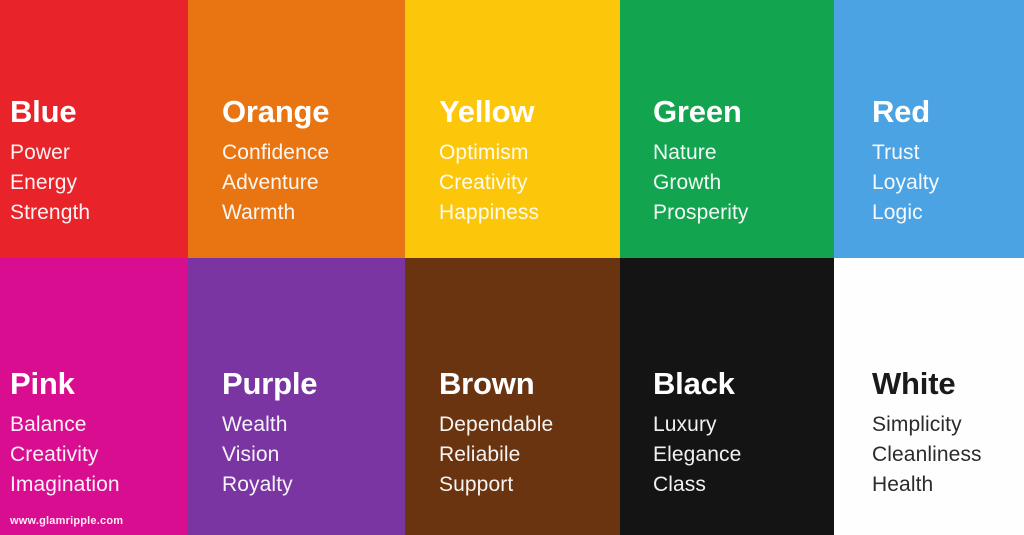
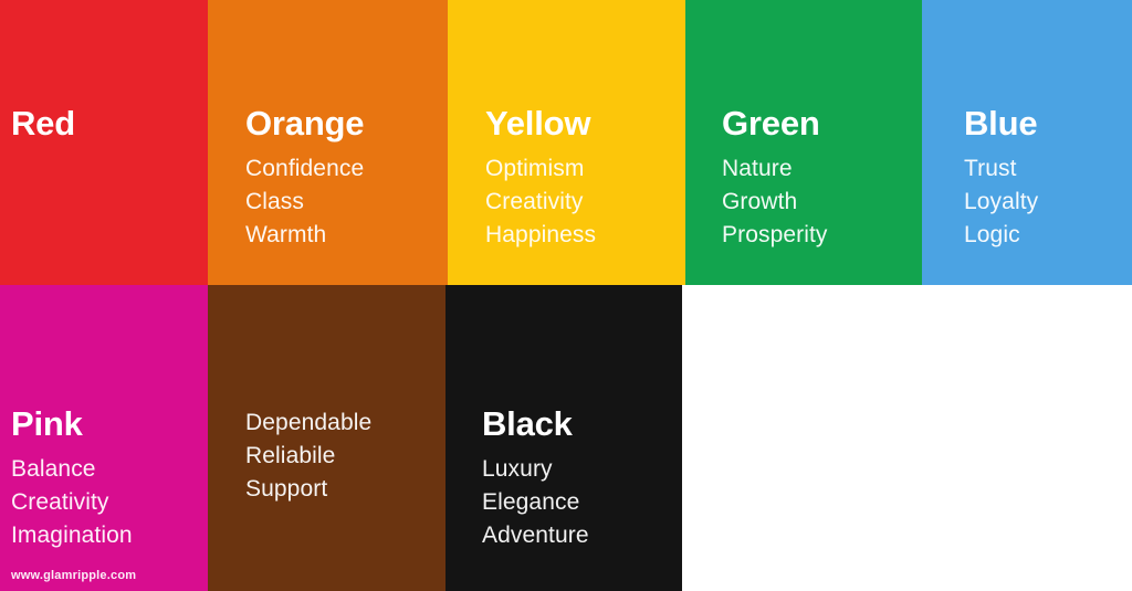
- Blue
+ Red
- Power
- Energy
- Strength
  Orange
  Confidence
- Adventure
+ Class
  Warmth
  Yellow
  Optimism
  Creativity
  Happiness
  Green
  Nature
  Growth
  Prosperity
- Red
+ Blue
  Trust
  Loyalty
  Logic
  Pink
  Balance
  Creativity
  Imagination
  www.glamripple.com
- Purple
- Wealth
- Vision
- Royalty
- Brown
  Dependable
  Reliabile
  Support
  Black
  Luxury
  Elegance
- Class
+ Adventure
- White
- Simplicity
- Cleanliness
- Health
